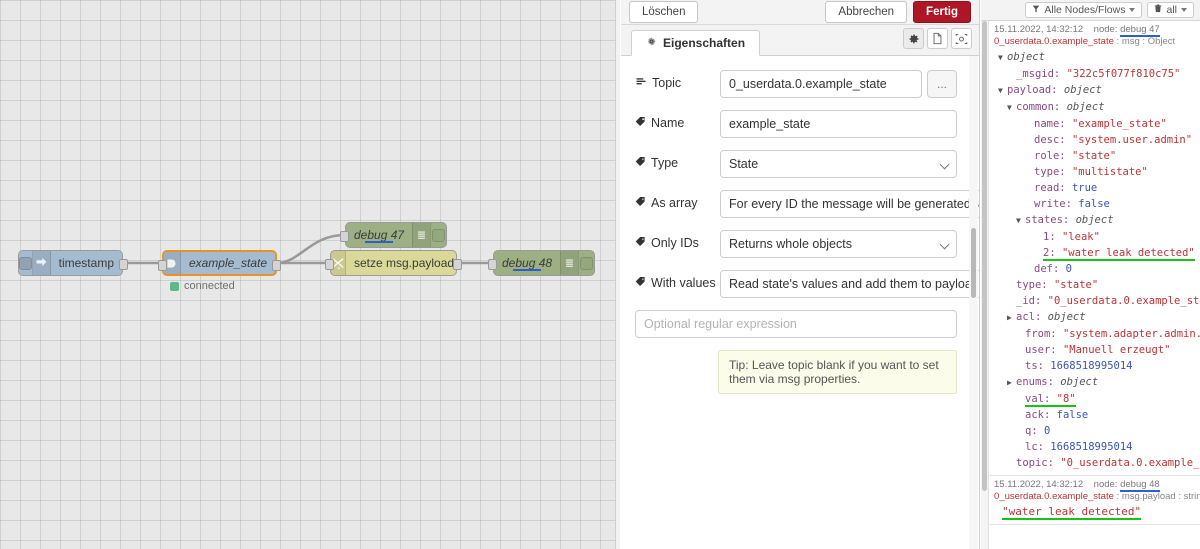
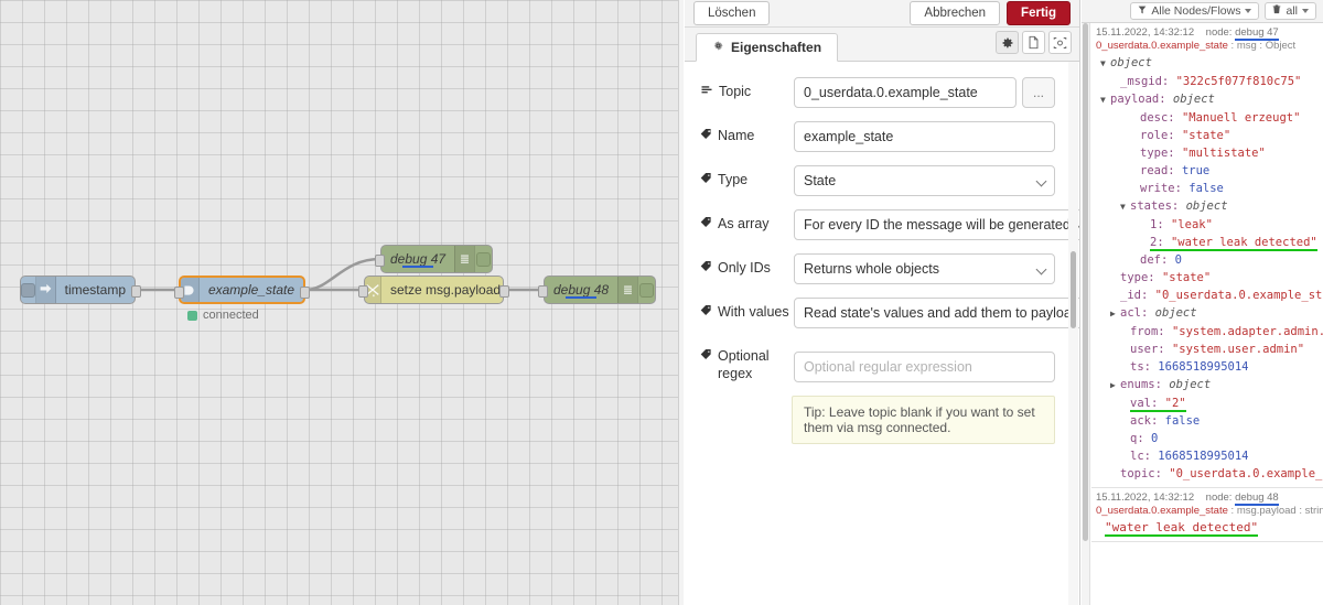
  timestamp
  example_state
  connected
  debug 47
  setze msg.payload
  debug 48
  Löschen
  Abbrechen
  Fertig
  Eigenschaften
  Topic
  0_userdata.0.example_state
  ...
  Name
  example_state
  Type
  State
  As array
  For every ID the message will be generated
  Only IDs
  Returns whole objects
  With values
  Read state's values and add them to paylo
+ Optional regex
  Optional regular expression
- Tip: Leave topic blank if you want to set them via msg properties.
+ Tip: Leave topic blank if you want to set them via msg connected.
  Alle Nodes/Flows
  all
  15.11.2022, 14:32:12 node: debug 47
  0_userdata.0.example_state : msg : Object
  ▼ object
  _msgid: "322c5f077f810c75"
  ▼ payload: object
- ▼ common: object
- name: "example_state"
- desc: "system.user.admin"
+ desc: "Manuell erzeugt"
  role: "state"
  type: "multistate"
  read: true
  write: false
  ▼ states: object
  1: "leak"
  2: "water leak detected"
  def: 0
  type: "state"
  _id: "0_userdata.0.example_st
  ▶ acl: object
  from: "system.adapter.admin.
- user: "Manuell erzeugt"
+ user: "system.user.admin"
  ts: 1668518995014
  ▶ enums: object
- val: "8"
+ val: "2"
  ack: false
  q: 0
  lc: 1668518995014
  topic: "0_userdata.0.example_
  15.11.2022, 14:32:12 node: debug 48
  0_userdata.0.example_state : msg.payload : strin
  "water leak detected"
